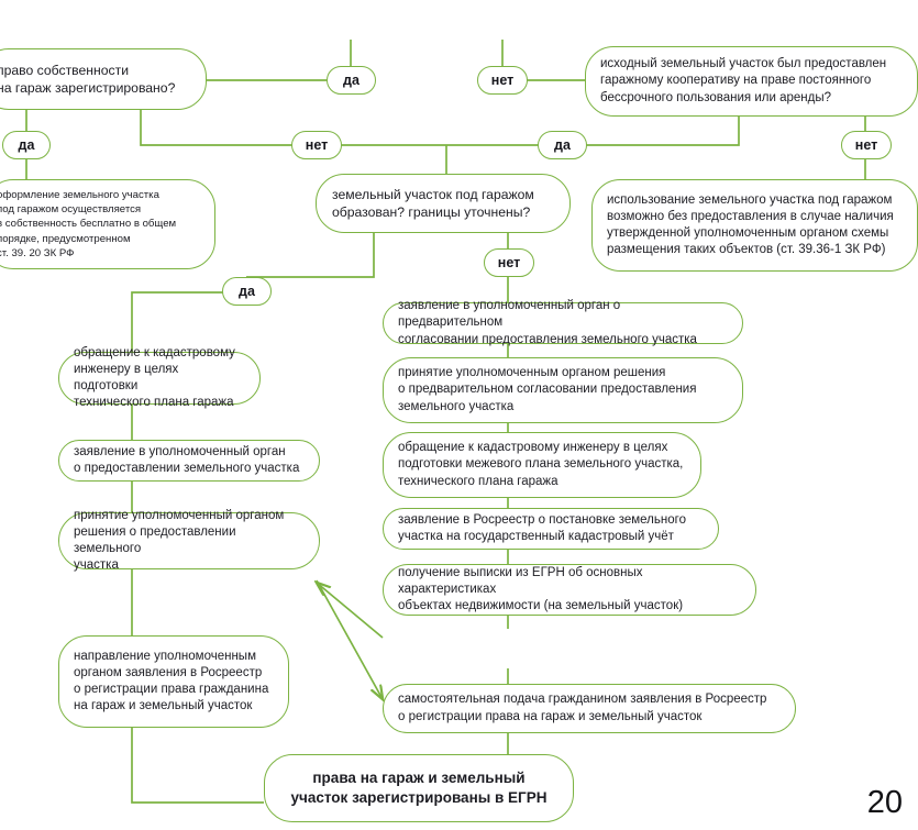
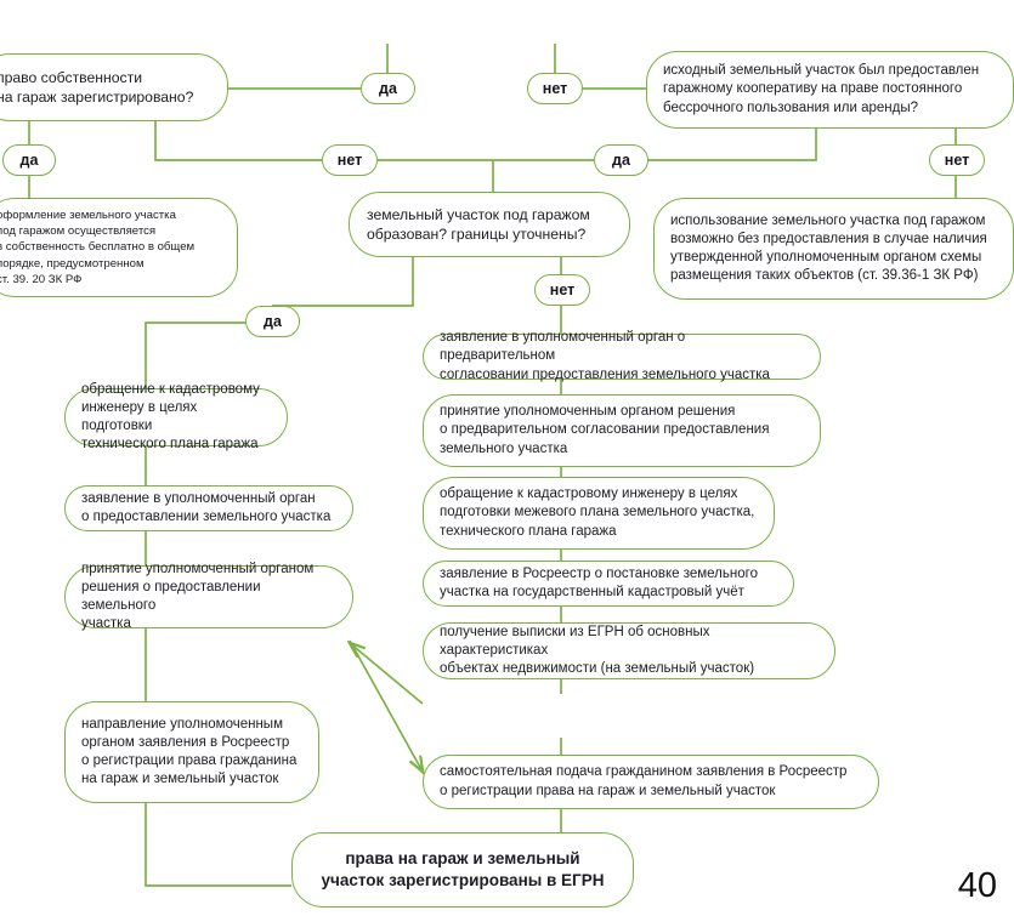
  право собственности
  на гараж зарегистрировано?
  исходный земельный участок был предоставлен
  гаражному кооперативу на праве постоянного
  бессрочного пользования или аренды?
  да
  нет
  да
  нет
  да
  нет
  формление земельного участка
  од гаражом осуществляется
  собственность бесплатно в общем
  орядке, предусмотренном
  т. 39. 20 ЗК РФ
  земельный участок под гаражом
  образован? границы уточнены?
  использование земельного участка под гаражом
  возможно без предоставления в случае наличия
  утвержденной уполномоченным органом схемы
  размещения таких объектов (ст. 39.36-1 ЗК РФ)
  да
  нет
  обращение к кадастровому
  инженеру в целях подготовки
  технического плана гаража
  заявление в уполномоченный орган
  о предоставлении земельного участка
  принятие уполномоченный органом
  решения о предоставлении земельного
  участка
  направление уполномоченным
  органом заявления в Росреестр
  о регистрации права гражданина
  на гараж и земельный участок
  заявление в уполномоченный орган о предварительном
  согласовании предоставления земельного участка
  принятие уполномоченным органом решения
  о предварительном согласовании предоставления
  земельного участка
  обращение к кадастровому инженеру в целях
  подготовки межевого плана земельного участка,
  технического плана гаража
  заявление в Росреестр о постановке земельного
  участка на государственный кадастровый учёт
  получение выписки из ЕГРН об основных характеристиках
  объектах недвижимости (на земельный участок)
  самостоятельная подача гражданином заявления в Росреестр
  о регистрации права на гараж и земельный участок
  права на гараж и земельный
  участок зарегистрированы в ЕГРН
- 20
+ 40
